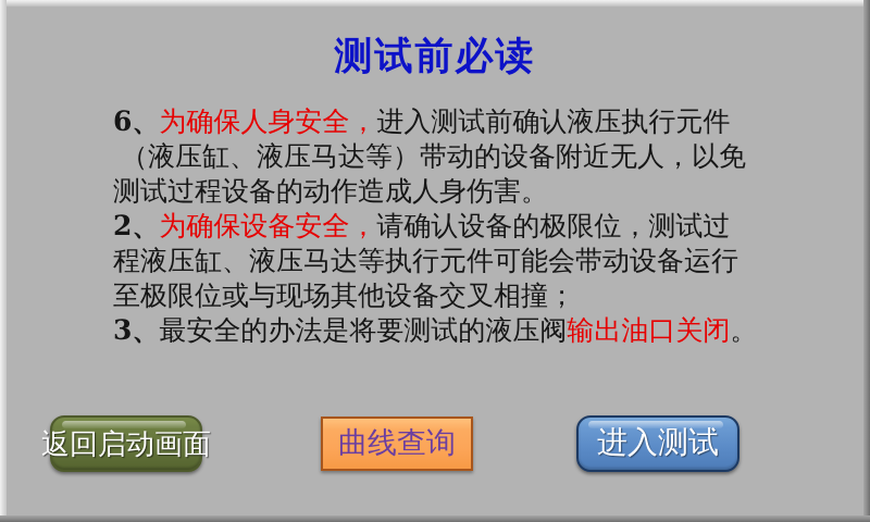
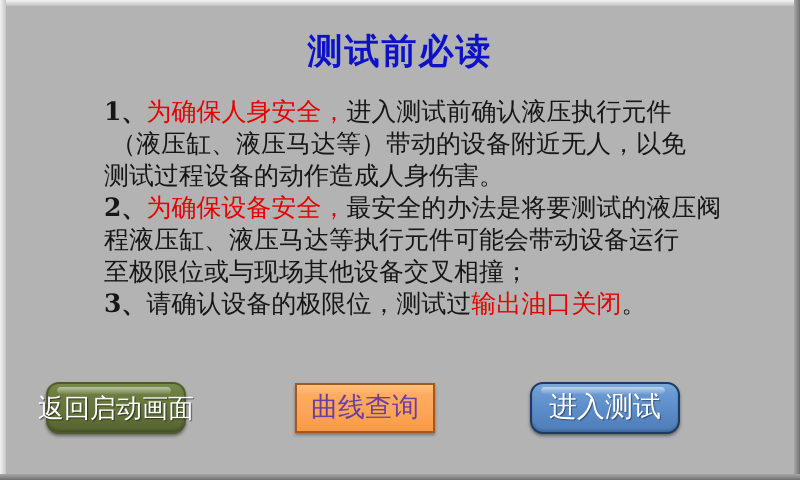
  测试前必读
- 6、为确保人身安全，进入测试前确认液压执行元件
+ 1、为确保人身安全，进入测试前确认液压执行元件
  （液压缸、液压马达等）带动的设备附近无人，以免
  测试过程设备的动作造成人身伤害。
- 2、为确保设备安全，请确认设备的极限位，测试过
+ 2、为确保设备安全，最安全的办法是将要测试的液压阀
  程液压缸、液压马达等执行元件可能会带动设备运行
  至极限位或与现场其他设备交叉相撞；
- 3、最安全的办法是将要测试的液压阀输出油口关闭。
+ 3、请确认设备的极限位，测试过输出油口关闭。
  返回启动画面
  曲线查询
  进入测试
